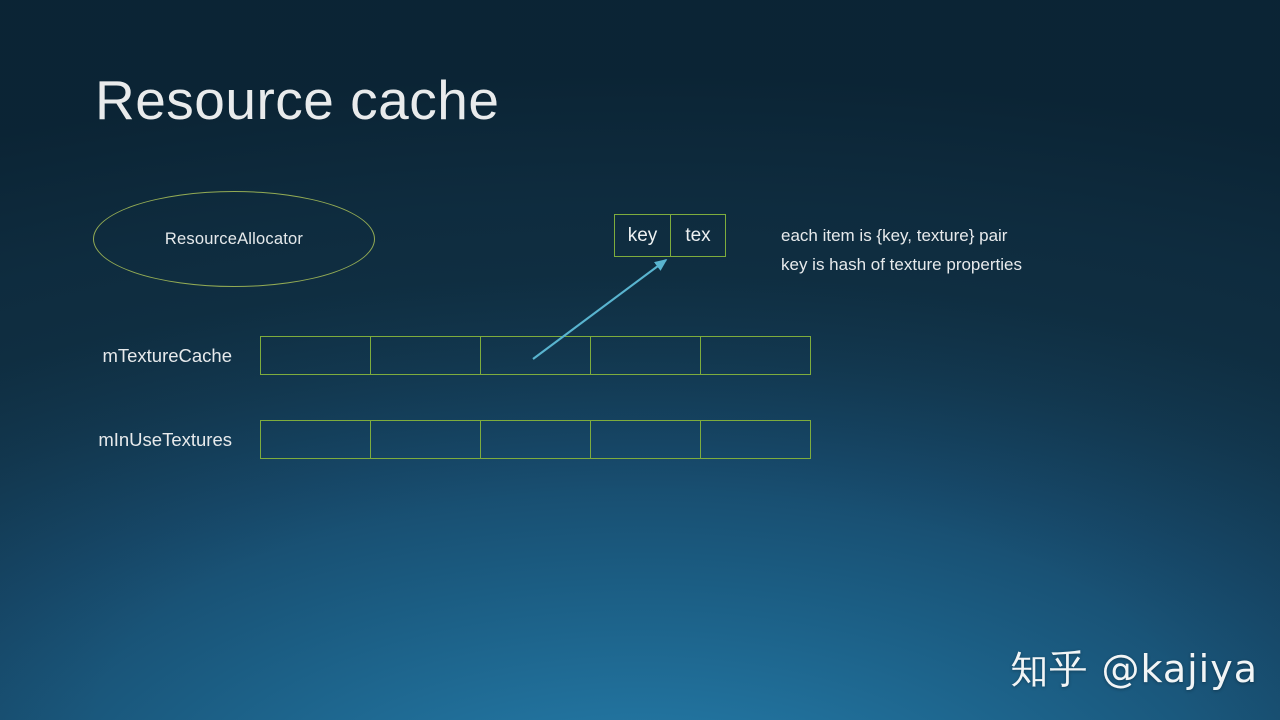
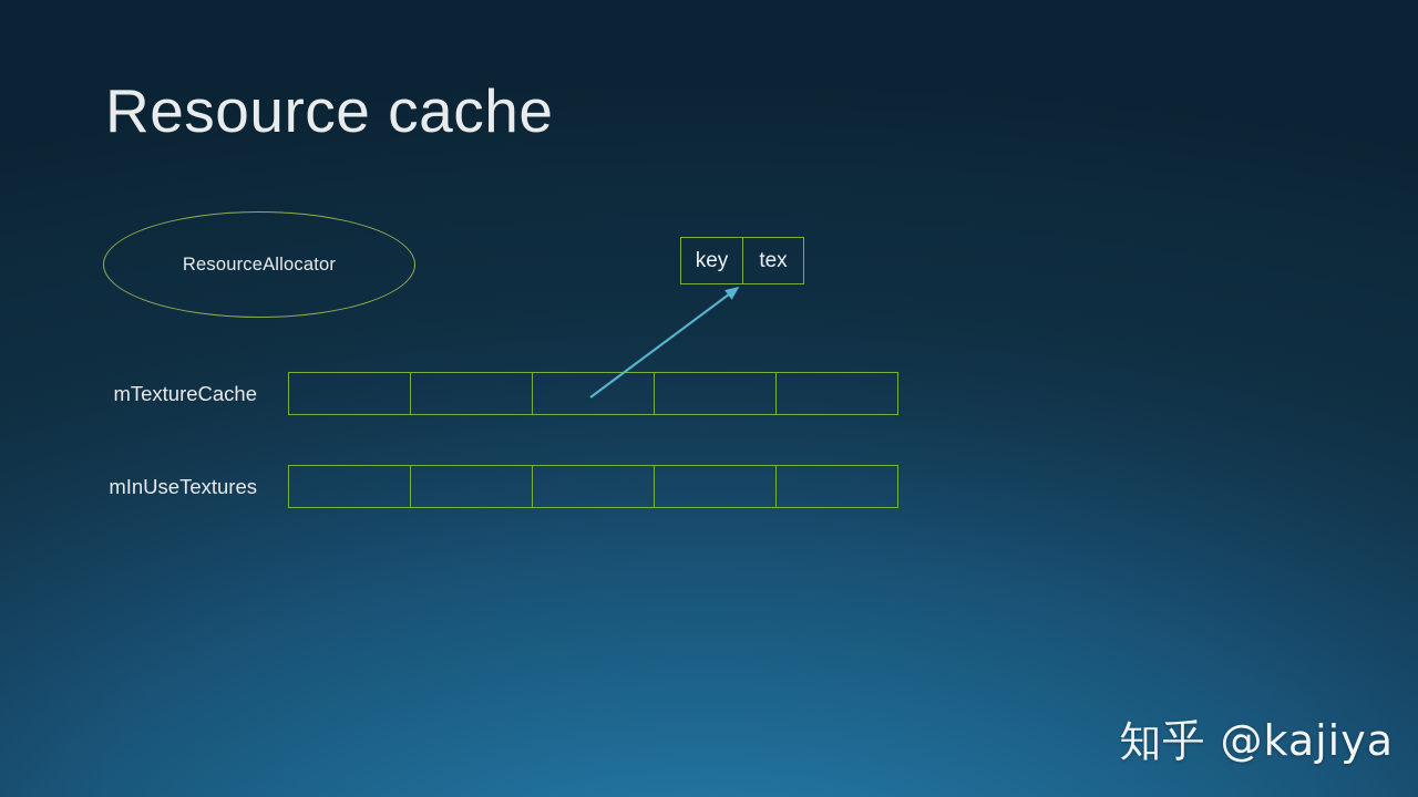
  Resource cache
  ResourceAllocator
  key
  tex
- each item is {key, texture} pair
- key is hash of texture properties
  mTextureCache
  mInUseTextures
  知乎 @kajiya
